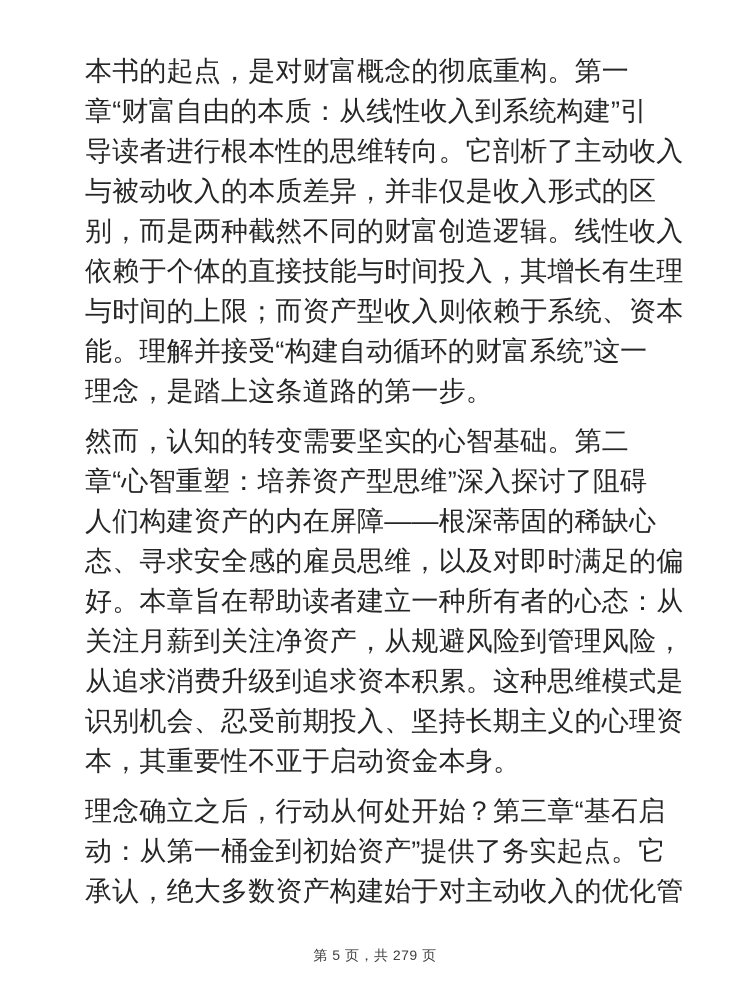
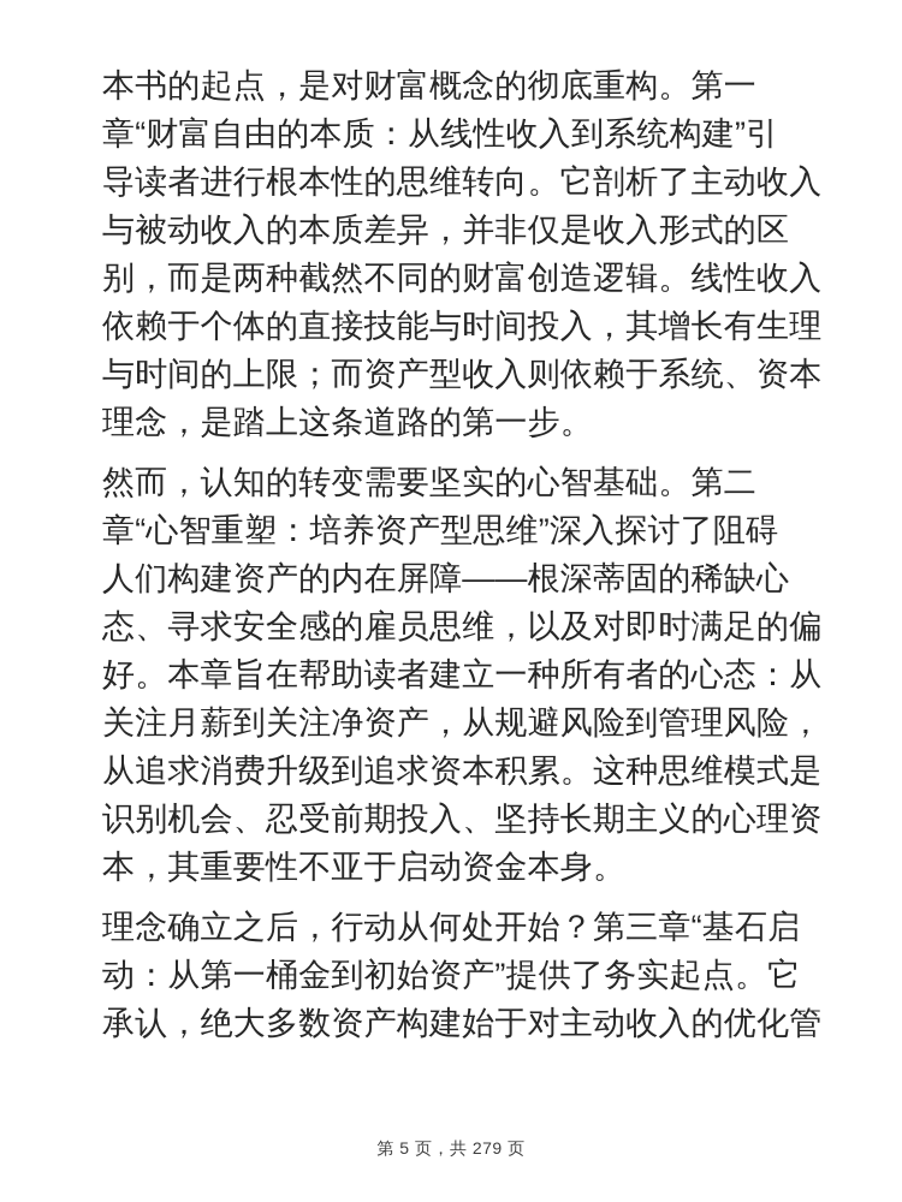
  本书的起点，是对财富概念的彻底重构。第一
  章“财富自由的本质：从线性收入到系统构建”引
  导读者进行根本性的思维转向。它剖析了主动收入
  与被动收入的本质差异，并非仅是收入形式的区
  别，而是两种截然不同的财富创造逻辑。线性收入
  依赖于个体的直接技能与时间投入，其增长有生理
  与时间的上限；而资产型收入则依赖于系统、资本
- 能。理解并接受“构建自动循环的财富系统”这一
  理念，是踏上这条道路的第一步。
  然而，认知的转变需要坚实的心智基础。第二
  章“心智重塑：培养资产型思维”深入探讨了阻碍
  人们构建资产的内在屏障——根深蒂固的稀缺心
  态、寻求安全感的雇员思维，以及对即时满足的偏
  好。本章旨在帮助读者建立一种所有者的心态：从
  关注月薪到关注净资产，从规避风险到管理风险，
  从追求消费升级到追求资本积累。这种思维模式是
  识别机会、忍受前期投入、坚持长期主义的心理资
  本，其重要性不亚于启动资金本身。
  理念确立之后，行动从何处开始？第三章“基石启
  动：从第一桶金到初始资产”提供了务实起点。它
  承认，绝大多数资产构建始于对主动收入的优化管
  第 5 页，共 279 页
